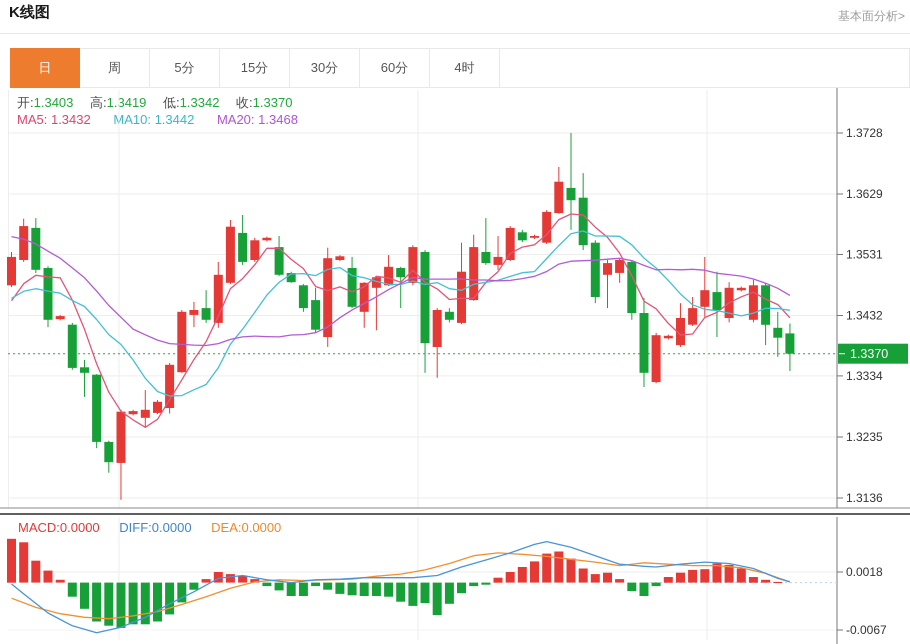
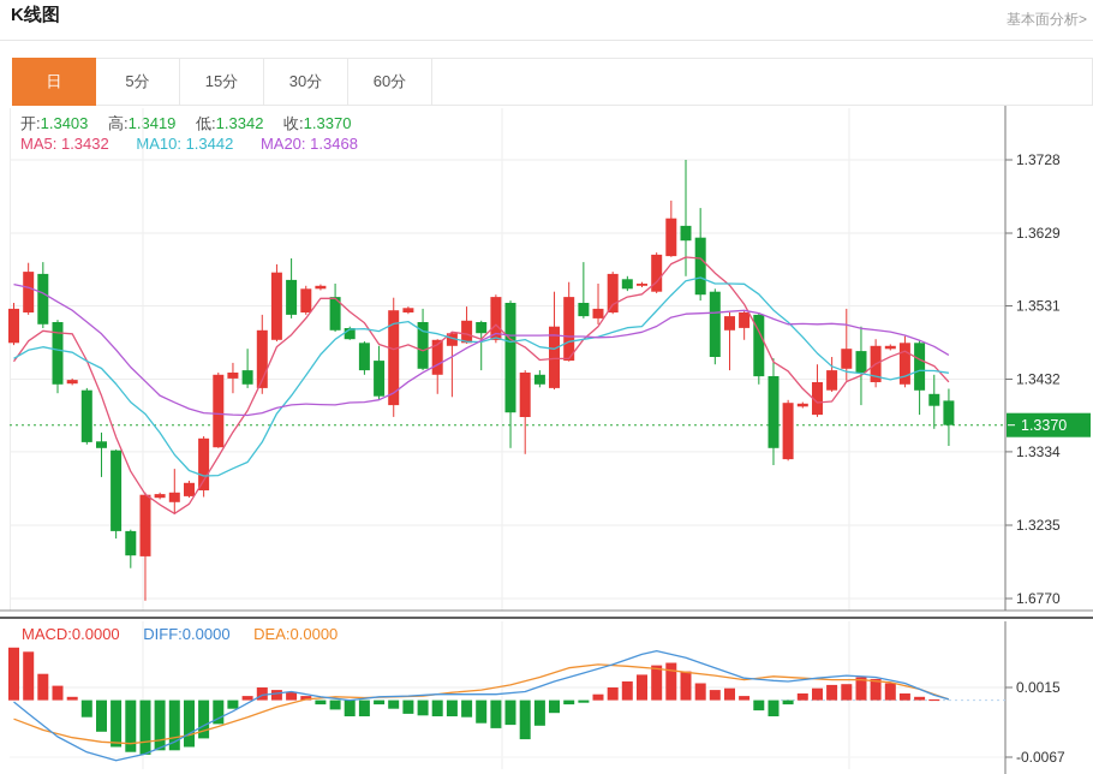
  K线图
  基本面分析>
  日
- 周
  5分
  15分
  30分
  60分
- 4时
  开:1.3403 高:1.3419 低:1.3342 收:1.3370
  MA5: 1.3432 A10: 1.3442 MA20: 1.3468
  MACD:0.0000 DIFF:0.0000 DEA:0.0000
  1.3728
  1.3629
  1.3531
  1.3432
  1.3334
  1.3235
- 1.3136
+ 1.6770
  1.3370
- 0.0018
+ 0.0015
  -0.0067
